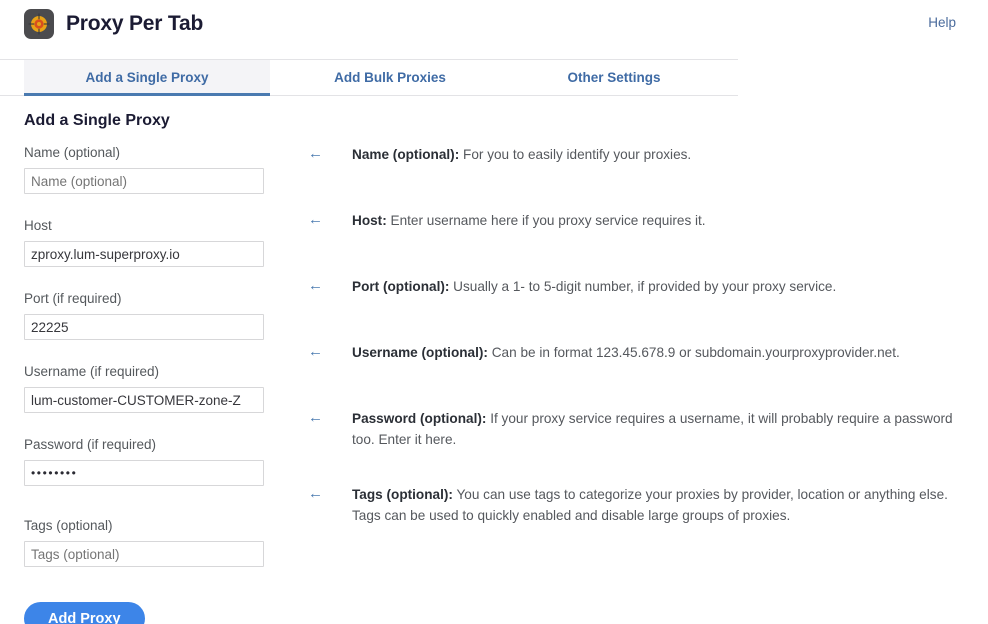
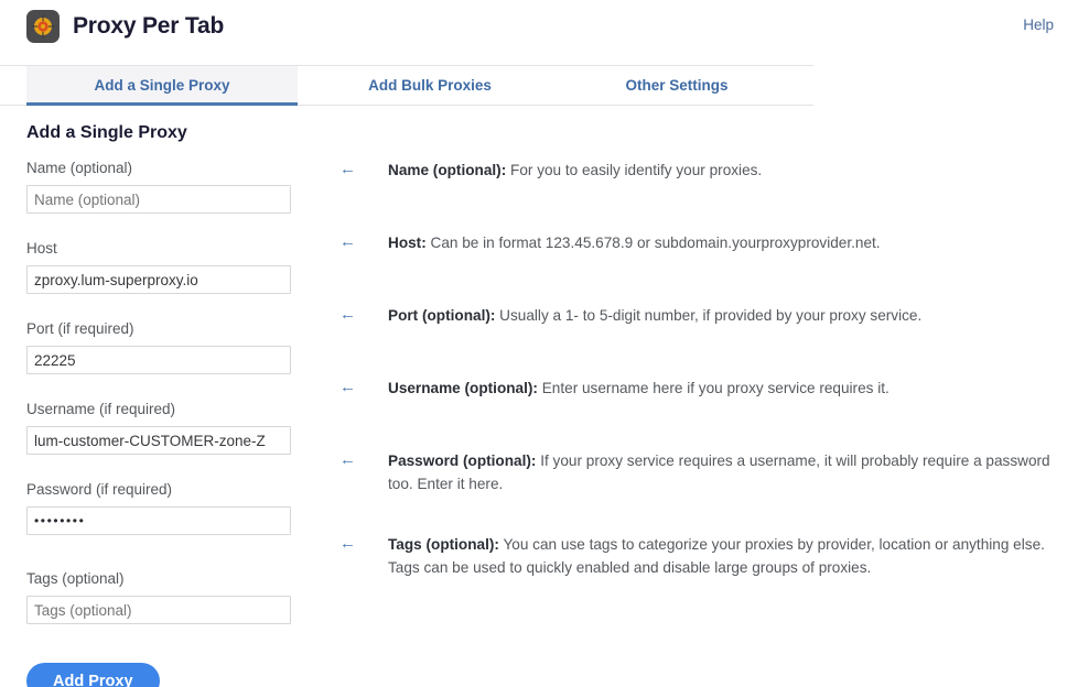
  Proxy Per Tab
  Help
  Add a Single Proxy
  Add Bulk Proxies
  Other Settings
  Add a Single Proxy
  Name (optional)
  Name (optional)
  Host
  zproxy.lum-superproxy.io
  Port (if required)
  22225
  Username (if required)
  lum-customer-CUSTOMER-zone-Z
  Password (if required)
  ••••••••
  Tags (optional)
  Tags (optional)
  ←
  Name (optional): For you to easily identify your proxies.
  ←
- Host: Enter username here if you proxy service requires it.
+ Host: Can be in format 123.45.678.9 or subdomain.yourproxyprovider.net.
  ←
  Port (optional): Usually a 1- to 5-digit number, if provided by your proxy service.
  ←
- Username (optional): Can be in format 123.45.678.9 or subdomain.yourproxyprovider.net.
+ Username (optional): Enter username here if you proxy service requires it.
  ←
  Password (optional): If your proxy service requires a username, it will probably require a password too. Enter it here.
  ←
  Tags (optional): You can use tags to categorize your proxies by provider, location or anything else. Tags can be used to quickly enabled and disable large groups of proxies.
  Add Proxy
